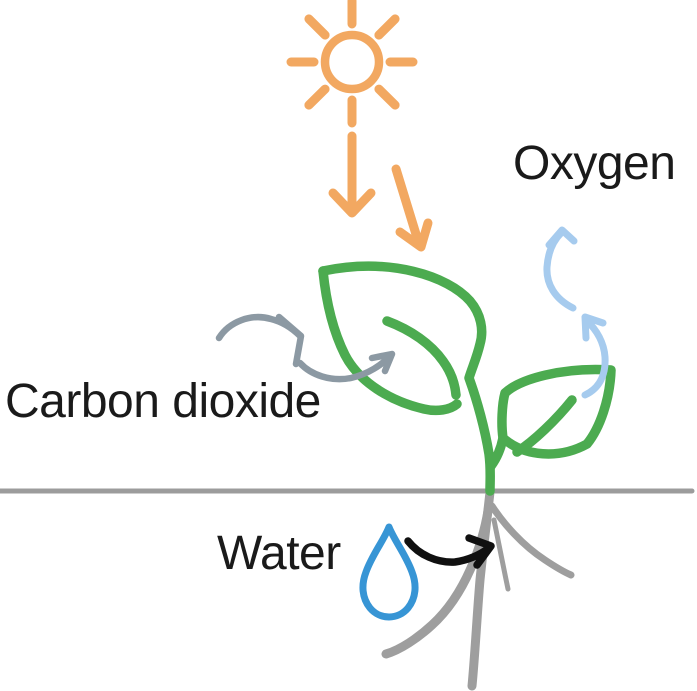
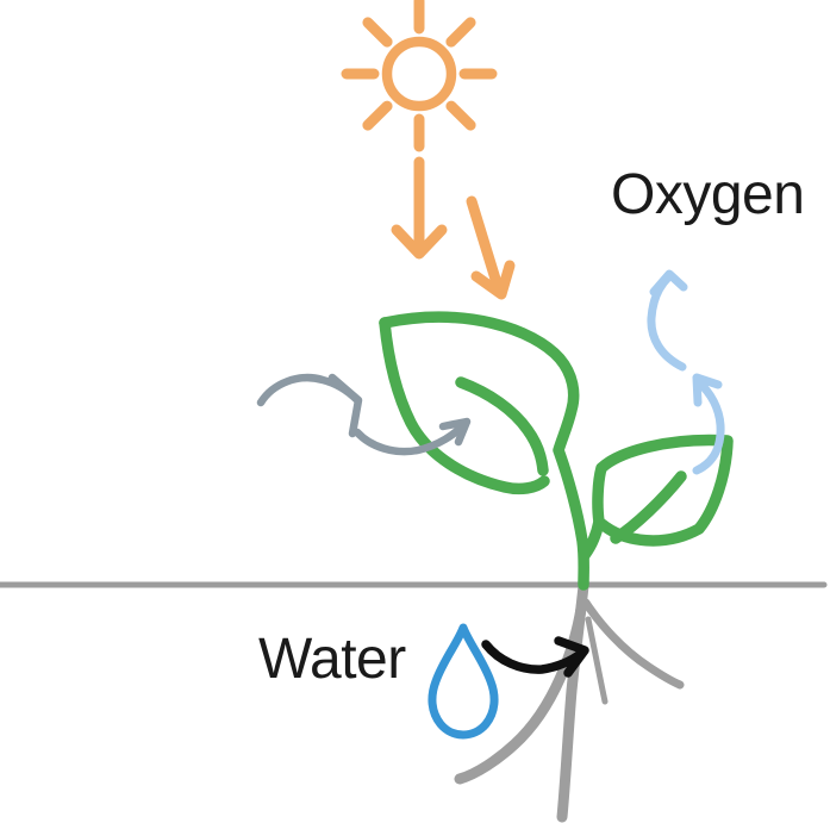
  Oxygen
- Carbon dioxide
  Water
